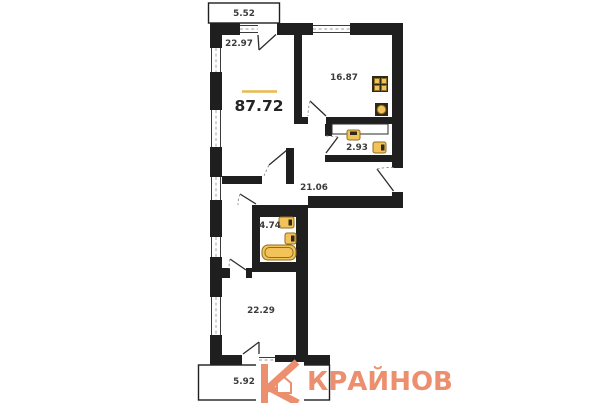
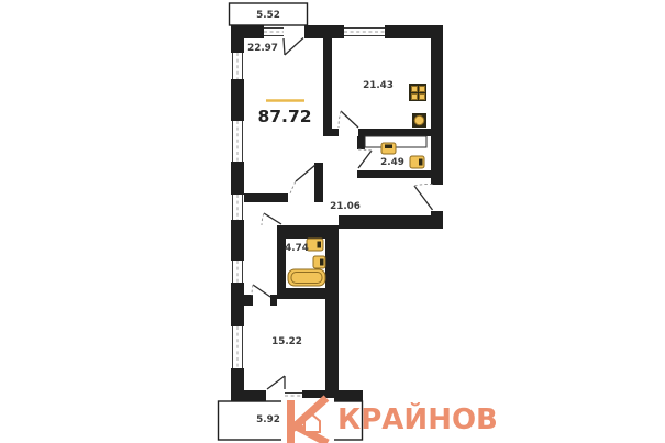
  5.52
  22.97
- 16.87
+ 21.43
- 2.93
+ 2.49
  21.06
  4.74
- 22.29
+ 15.22
  5.92
  87.72
  КРАЙНОВ
